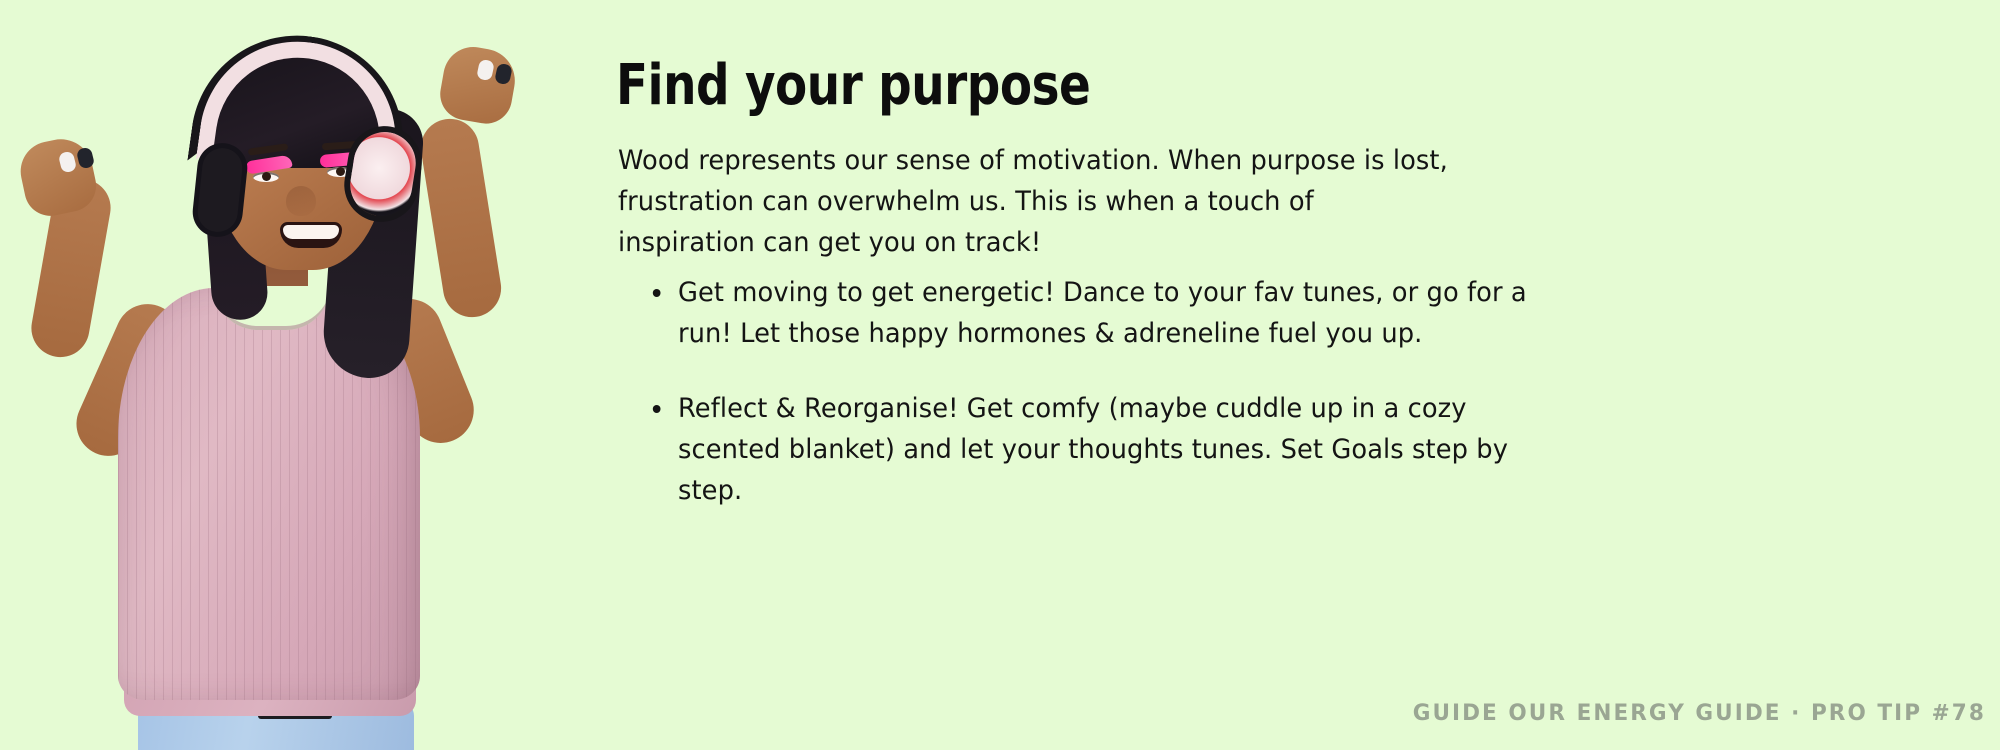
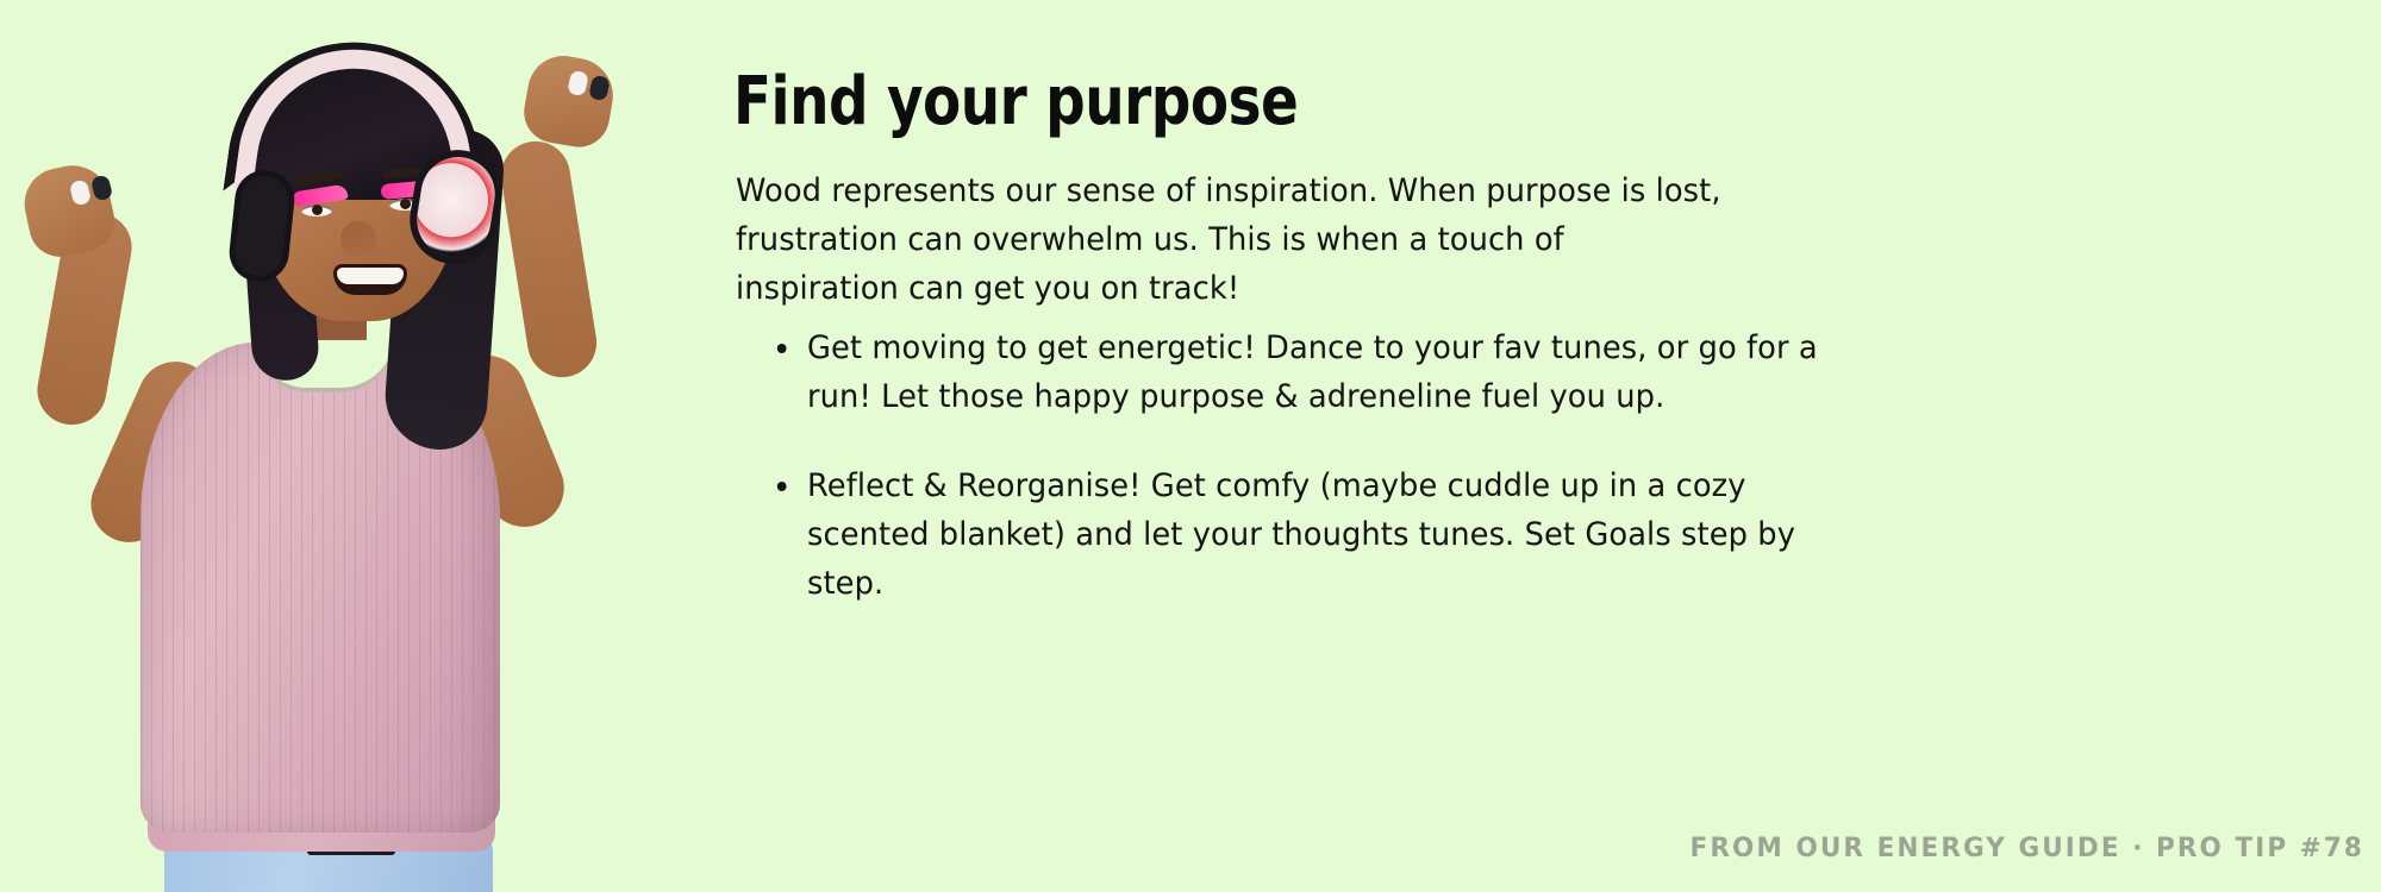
  Find your purpose
- Wood represents our sense of motivation. When purpose is lost, frustration can overwhelm us. This is when a touch of inspiration can get you on track!
+ Wood represents our sense of inspiration. When purpose is lost, frustration can overwhelm us. This is when a touch of inspiration can get you on track!
- Get moving to get energetic! Dance to your fav tunes, or go for a run! Let those happy hormones & adreneline fuel you up.
+ Get moving to get energetic! Dance to your fav tunes, or go for a run! Let those happy purpose & adreneline fuel you up.
  Reflect & Reorganise! Get comfy (maybe cuddle up in a cozy scented blanket) and let your thoughts tunes. Set Goals step by step.
- GUIDE OUR ENERGY GUIDE · PRO TIP #78
+ FROM OUR ENERGY GUIDE · PRO TIP #78
